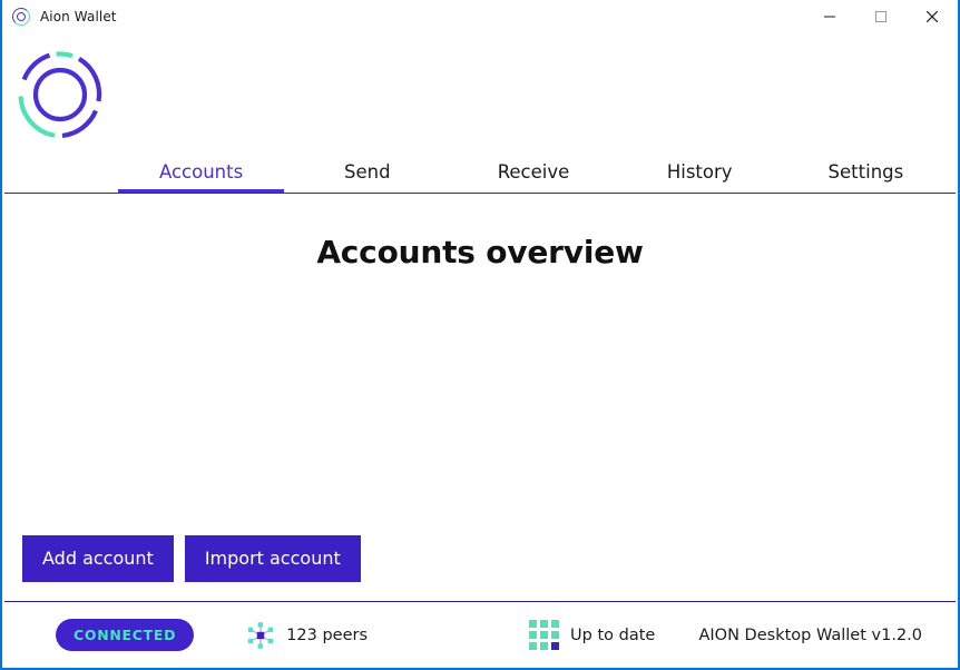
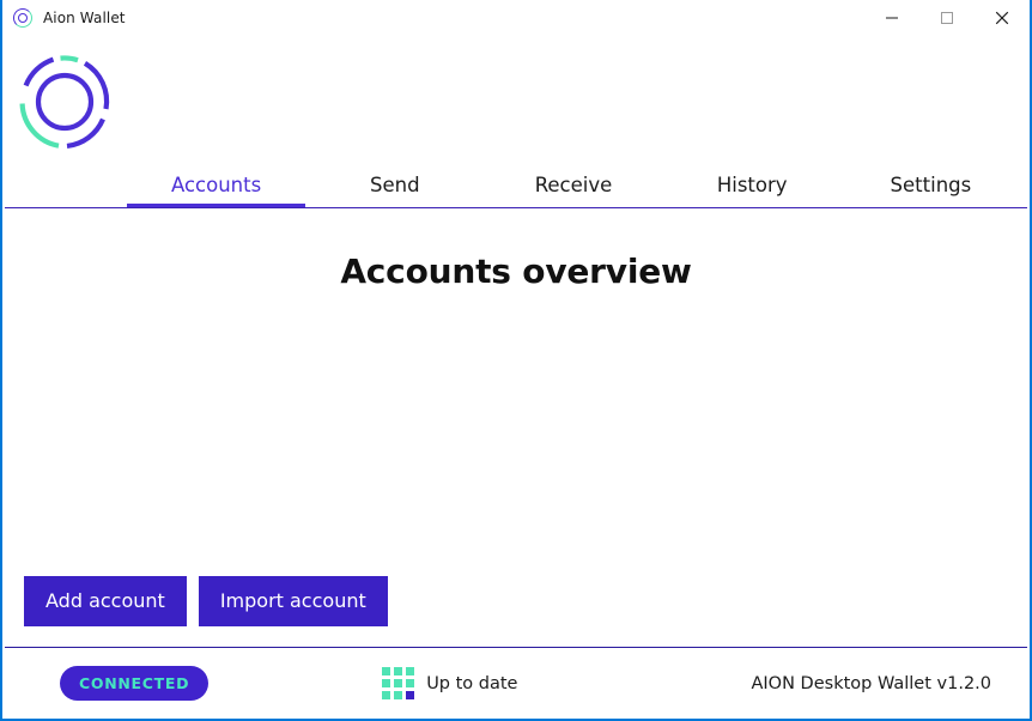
  Aion Wallet
  Accounts
  Send
  Receive
  History
  Settings
  Accounts overview
  Add account
  Import account
  CONNECTED
- 123 peers
  Up to date
  AION Desktop Wallet v1.2.0
